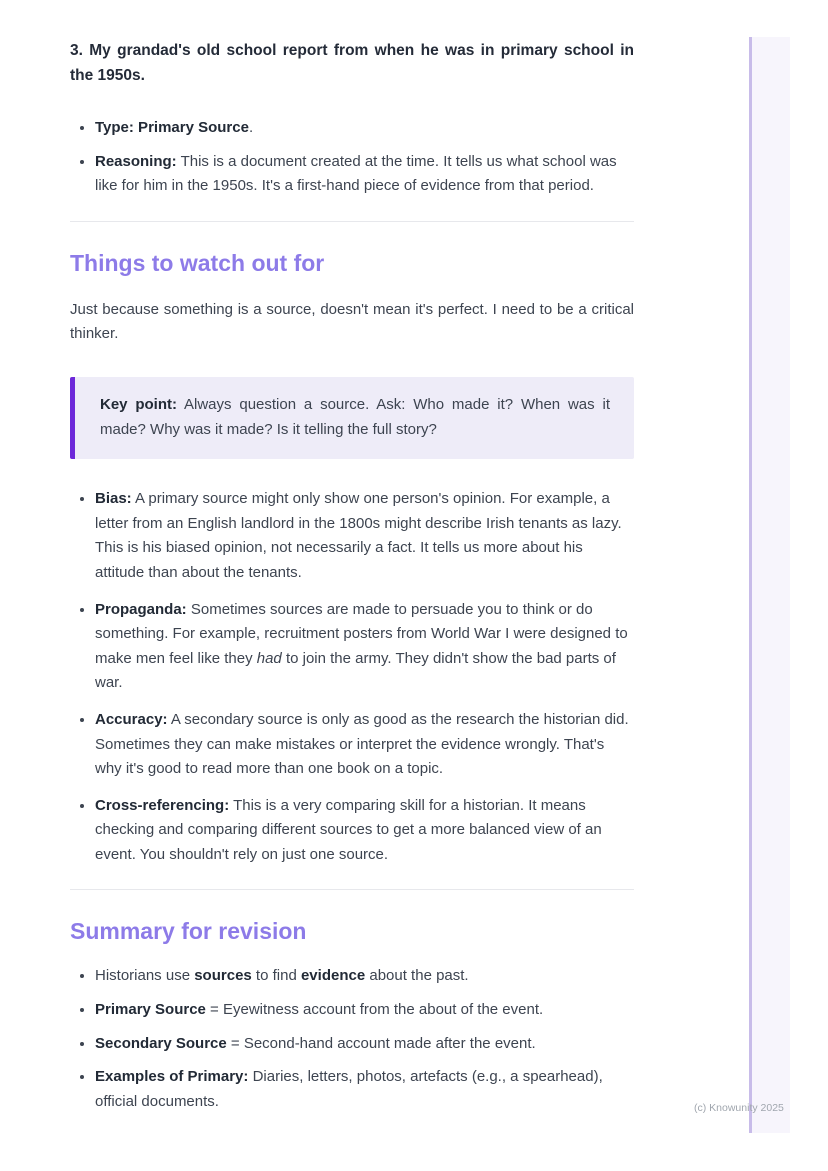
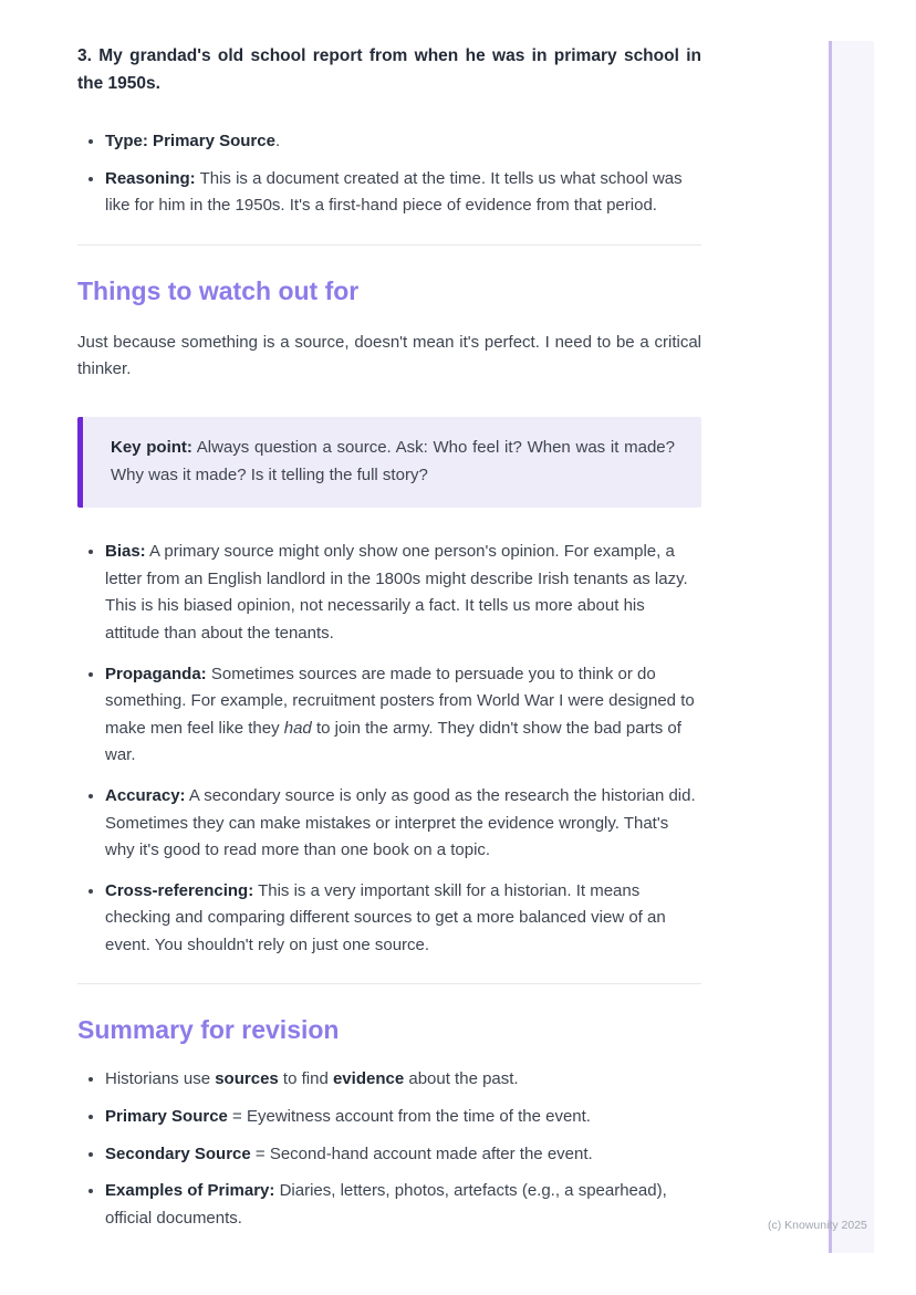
  3. My grandad's old school report from when he was in primary school in the 1950s.
  Type: Primary Source.
  Reasoning: This is a document created at the time. It tells us what school was like for him in the 1950s. It's a first-hand piece of evidence from that period.
  Things to watch out for
  Just because something is a source, doesn't mean it's perfect. I need to be a critical thinker.
- Key point: Always question a source. Ask: Who made it? When was it made? Why was it made? Is it telling the full story?
+ Key point: Always question a source. Ask: Who feel it? When was it made? Why was it made? Is it telling the full story?
  Bias: A primary source might only show one person's opinion. For example, a letter from an English landlord in the 1800s might describe Irish tenants as lazy. This is his biased opinion, not necessarily a fact. It tells us more about his attitude than about the tenants.
  Propaganda: Sometimes sources are made to persuade you to think or do something. For example, recruitment posters from World War I were designed to make men feel like they had to join the army. They didn't show the bad parts of war.
  Accuracy: A secondary source is only as good as the research the historian did. Sometimes they can make mistakes or interpret the evidence wrongly. That's why it's good to read more than one book on a topic.
- Cross-referencing: This is a very comparing skill for a historian. It means checking and comparing different sources to get a more balanced view of an event. You shouldn't rely on just one source.
+ Cross-referencing: This is a very important skill for a historian. It means checking and comparing different sources to get a more balanced view of an event. You shouldn't rely on just one source.
  Summary for revision
  Historians use sources to find evidence about the past.
- Primary Source = Eyewitness account from the about of the event.
+ Primary Source = Eyewitness account from the time of the event.
  Secondary Source = Second-hand account made after the event.
  Examples of Primary: Diaries, letters, photos, artefacts (e.g., a spearhead), official documents.
  (c) Knowunity 2025
